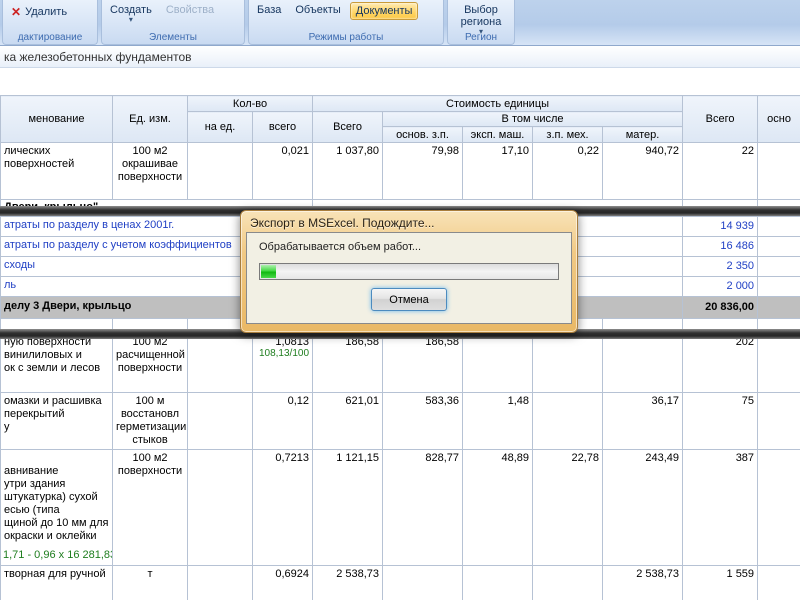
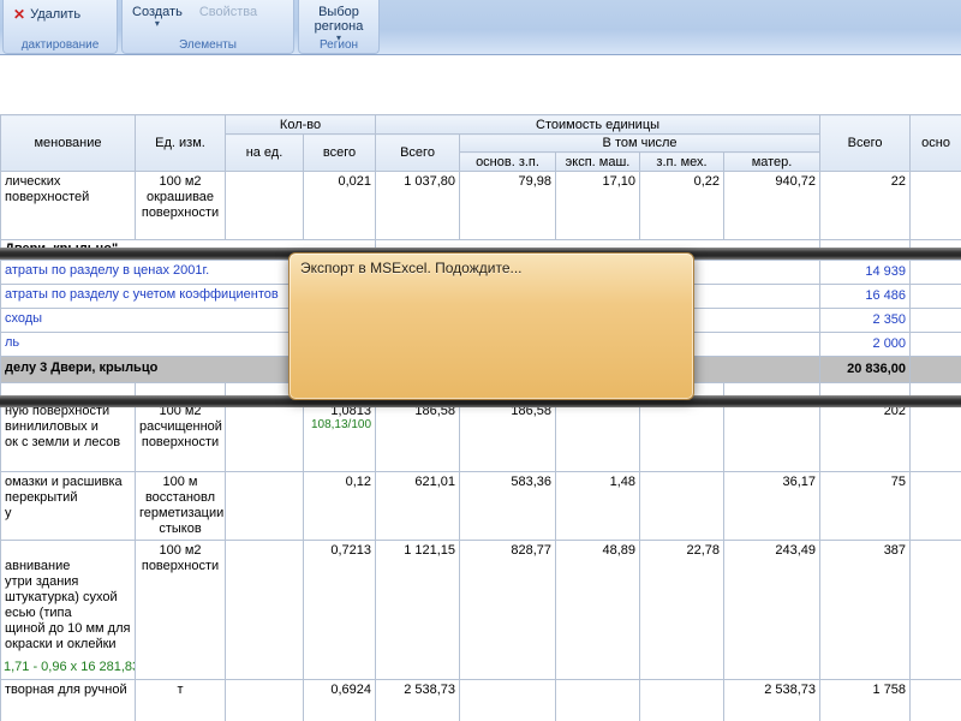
  ✕
  Удалить
  дактирование
  Создать
  ▾
  Свойства
  Элементы
- База
- Объекты
- Документы
- Режимы работы
  Выбор
  региона
  ▾
  Регион
- ка железобетонных фундаментов
  менование	Ед. изм.	Кол-во	Стоимость единицы	Всего	осно
  на ед.	всего	Всего	В том числе
  основ. з.п.	эксп. маш.	з.п. мех.	матер.
  лических поверхностей	100 м2 окрашивае поверхности		0,021	1 037,80	79,98	17,10	0,22	940,72	22
  атраты по разделу в ценах 2001г.		14 939
  атраты по разделу с учетом коэффициентов		16 486
  сходы		2 350
  ль		2 000
  делу 3 Двери, крыльцо		20 836,00
  ную поверхности винилиловых и ок с земли и лесов	100 м2 расчищенной поверхности		1,0813 108,13/100	186,58	186,58				202
  омазки и расшивка перекрытий у	100 м восстановл герметизации стыков		0,12	621,01	583,36	1,48		36,17	75
  авнивание утри здания штукатурка) сухой есью (типа щиной до 10 мм для окраски и оклейки 1,71 - 0,96 х 16 281,8	100 м2 поверхности		0,7213	1 121,15	828,77	48,89	22,78	243,49	387
- творная для ручной	т		0,6924	2 538,73				2 538,73	1 559
+ творная для ручной	т		0,6924	2 538,73				2 538,73	1 758
  Экспорт в MSExcel. Подождите...
- Обрабатывается объем работ...
- Отмена
